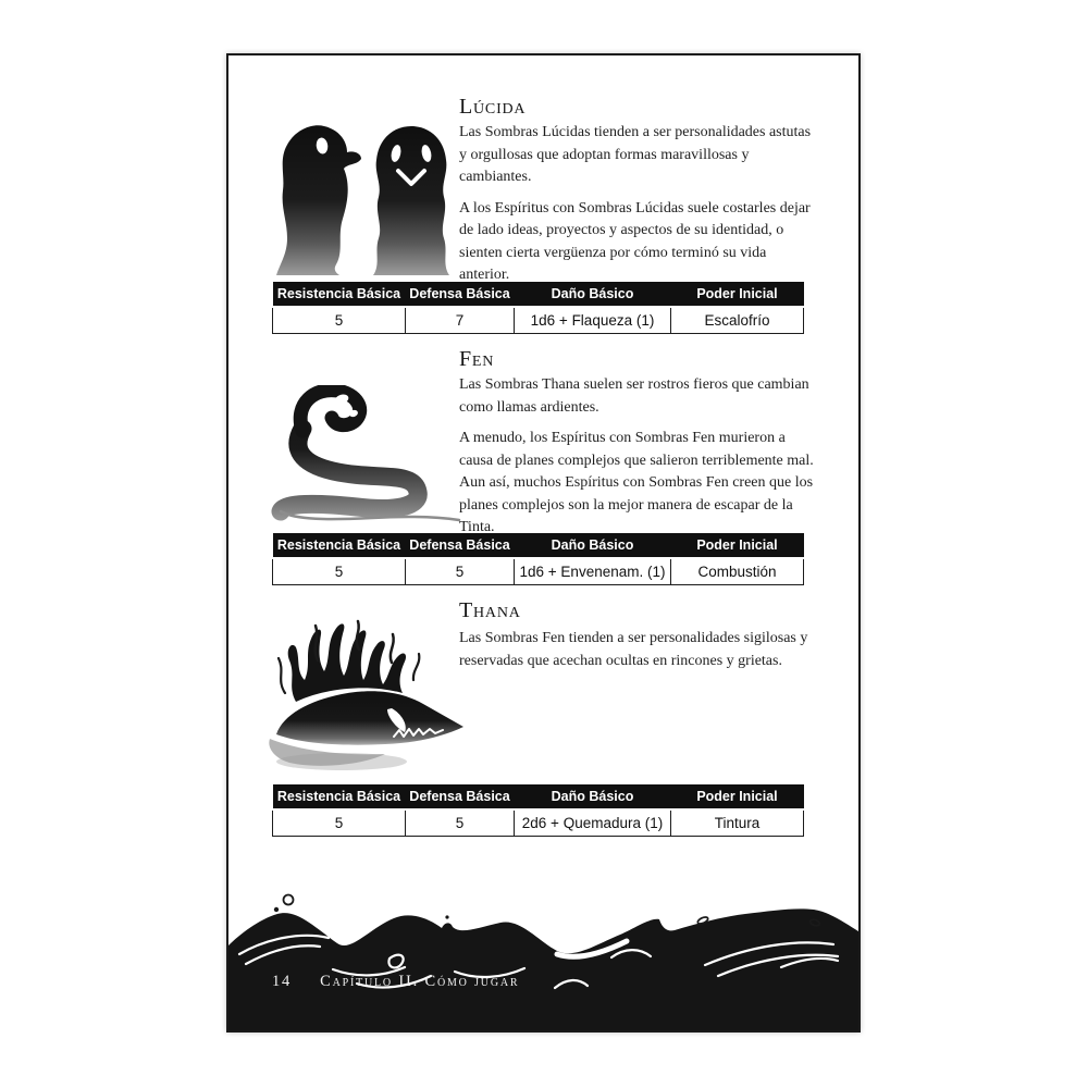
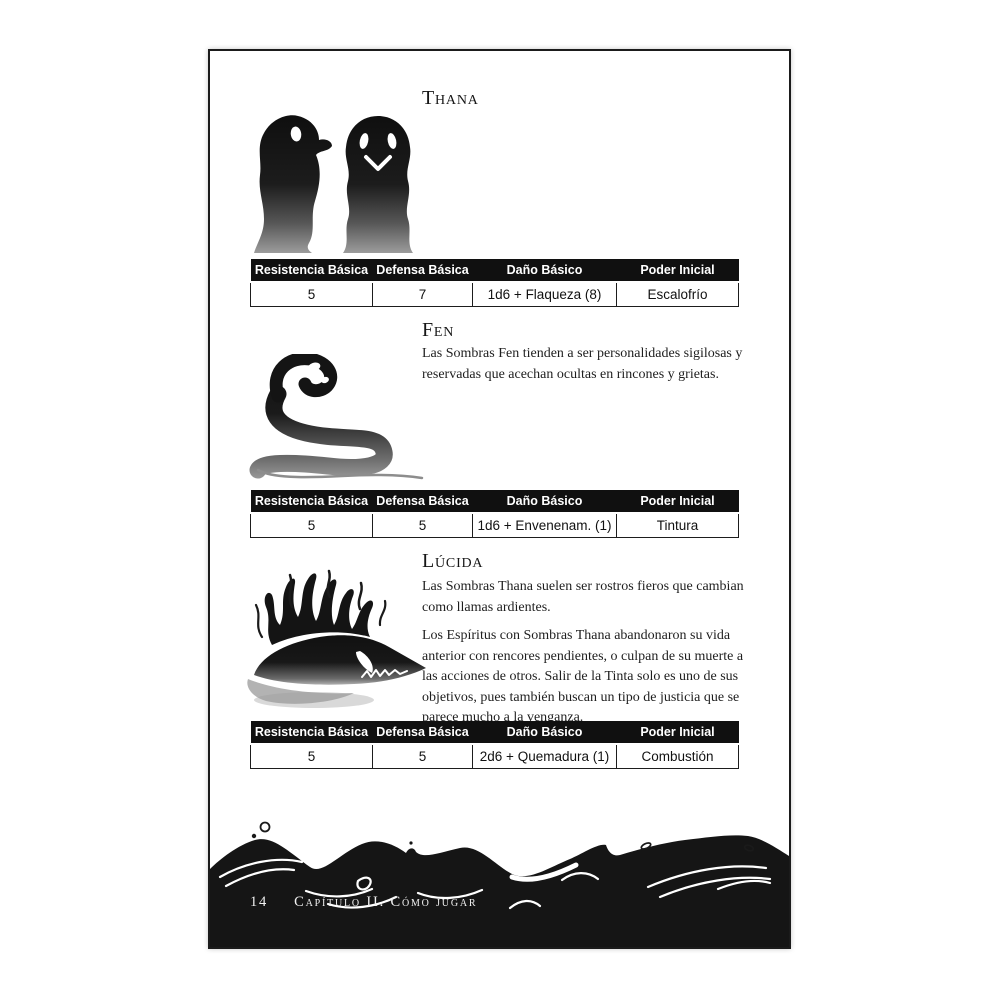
- Lúcida
+ Thana
- Las Sombras Lúcidas tienden a ser personalidades astutas y orgullosas que adoptan formas maravillosas y cambiantes.
- A los Espíritus con Sombras Lúcidas suele costarles dejar de lado ideas, proyectos y aspectos de su identidad, o sienten cierta vergüenza por cómo terminó su vida anterior.
  Resistencia Básica	Defensa Básica	Daño Básico	Poder Inicial
- 5	7	1d6 + Flaqueza (1)	Escalofrío
+ 5	7	1d6 + Flaqueza (8)	Escalofrío
  Fen
- Las Sombras Thana suelen ser rostros fieros que cambian como llamas ardientes.
+ Las Sombras Fen tienden a ser personalidades sigilosas y reservadas que acechan ocultas en rincones y grietas.
- A menudo, los Espíritus con Sombras Fen murieron a causa de planes complejos que salieron terriblemente mal. Aun así, muchos Espíritus con Sombras Fen creen que los planes complejos son la mejor manera de escapar de la Tinta.
  Resistencia Básica	Defensa Básica	Daño Básico	Poder Inicial
- 5	5	1d6 + Envenenam. (1)	Combustión
+ 5	5	1d6 + Envenenam. (1)	Tintura
- Thana
+ Lúcida
- Las Sombras Fen tienden a ser personalidades sigilosas y reservadas que acechan ocultas en rincones y grietas.
+ Las Sombras Thana suelen ser rostros fieros que cambian como llamas ardientes.
+ Los Espíritus con Sombras Thana abandonaron su vida anterior con rencores pendientes, o culpan de su muerte a las acciones de otros. Salir de la Tinta solo es uno de sus objetivos, pues también buscan un tipo de justicia que se parece mucho a la venganza.
  Resistencia Básica	Defensa Básica	Daño Básico	Poder Inicial
- 5	5	2d6 + Quemadura (1)	Tintura
+ 5	5	2d6 + Quemadura (1)	Combustión
  14 Capítulo II. Cómo jugar
